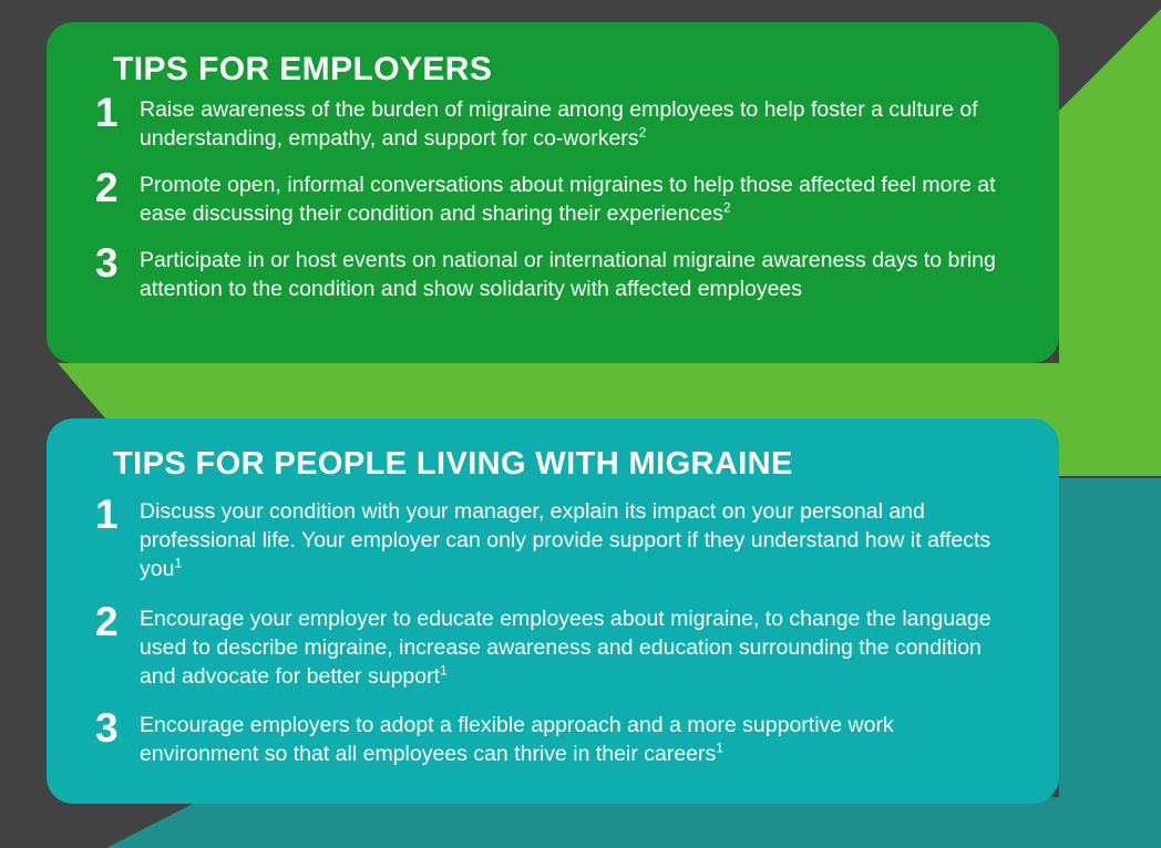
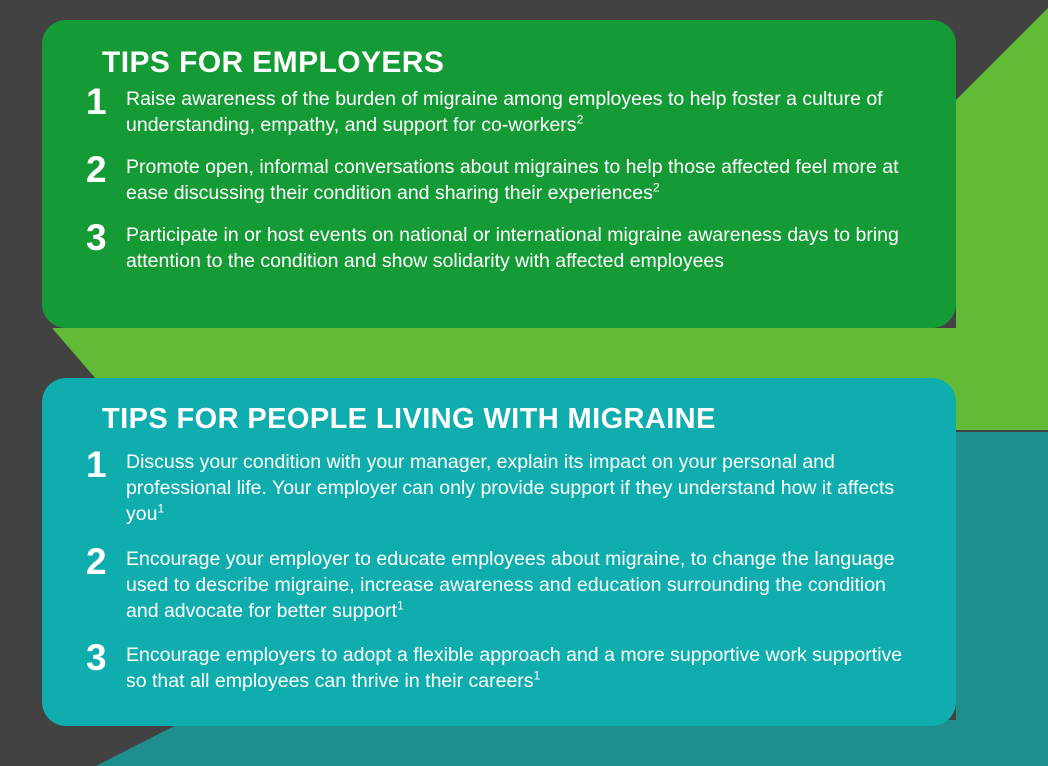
  TIPS FOR EMPLOYERS
  1
  Raise awareness of the burden of migraine among employees to help foster a culture of understanding, empathy, and support for co-workers2
  2
  Promote open, informal conversations about migraines to help those affected feel more at ease discussing their condition and sharing their experiences2
  3
  Participate in or host events on national or international migraine awareness days to bring attention to the condition and show solidarity with affected employees
  TIPS FOR PEOPLE LIVING WITH MIGRAINE
  1
  Discuss your condition with your manager, explain its impact on your personal and professional life. Your employer can only provide support if they understand how it affects you1
  2
  Encourage your employer to educate employees about migraine, to change the language used to describe migraine, increase awareness and education surrounding the condition and advocate for better support1
  3
- Encourage employers to adopt a flexible approach and a more supportive work environment so that all employees can thrive in their careers1
+ Encourage employers to adopt a flexible approach and a more supportive work supportive so that all employees can thrive in their careers1
